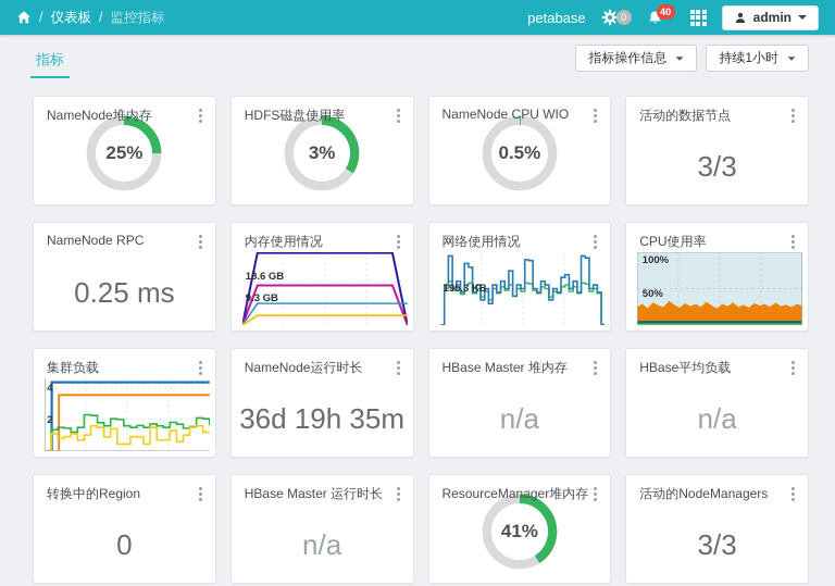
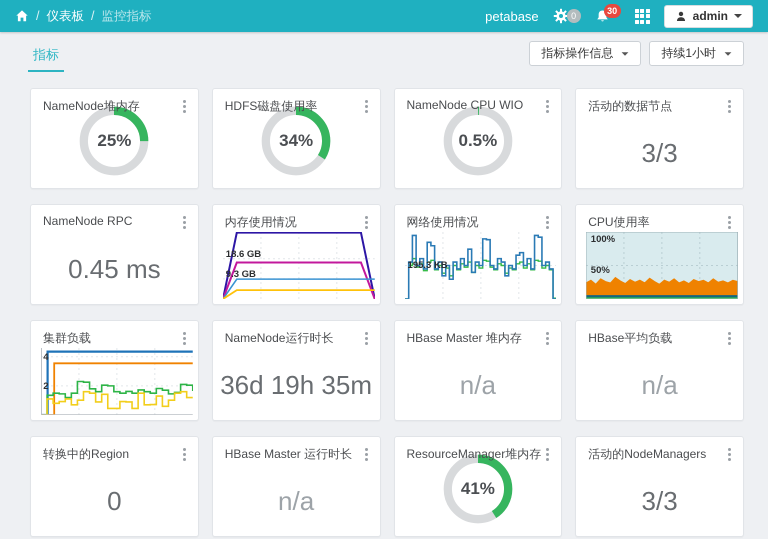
  /
  仪表板
  /
  监控指标
  petabase
  0
- 40
+ 30
  admin
  指标
  指标操作信息
  持续1小时
  NameNode堆内存
  25%
  HDFS磁盘使用率
- 3%
+ 34%
  NameNode CPU WIO
  0.5%
  活动的数据节点
  3/3
  NameNode RPC
- 0.25 ms
+ 0.45 ms
  内存使用情况
  18.6 GB
  9.3 GB
  网络使用情况
  195.3 KB
  CPU使用率
  100%
  50%
  集群负载
  4
  2
  NameNode运行时长
  36d 19h 35m
  HBase Master 堆内存
  n/a
  HBase平均负载
  n/a
  转换中的Region
  0
  HBase Master 运行时长
  n/a
  ResourceManager堆内存
  41%
  活动的NodeManagers
  3/3
